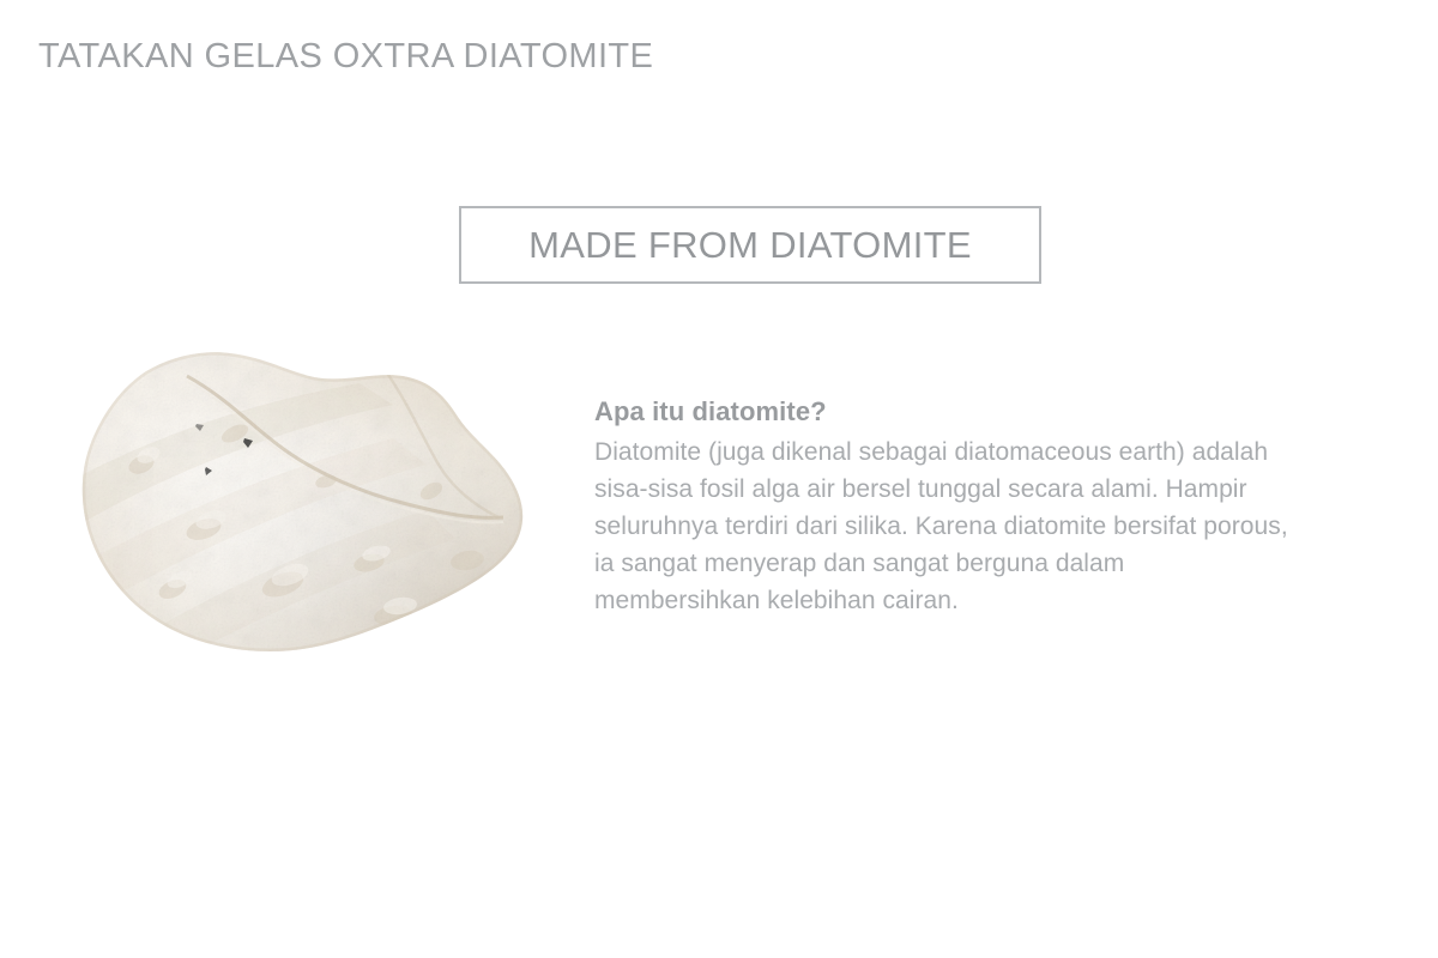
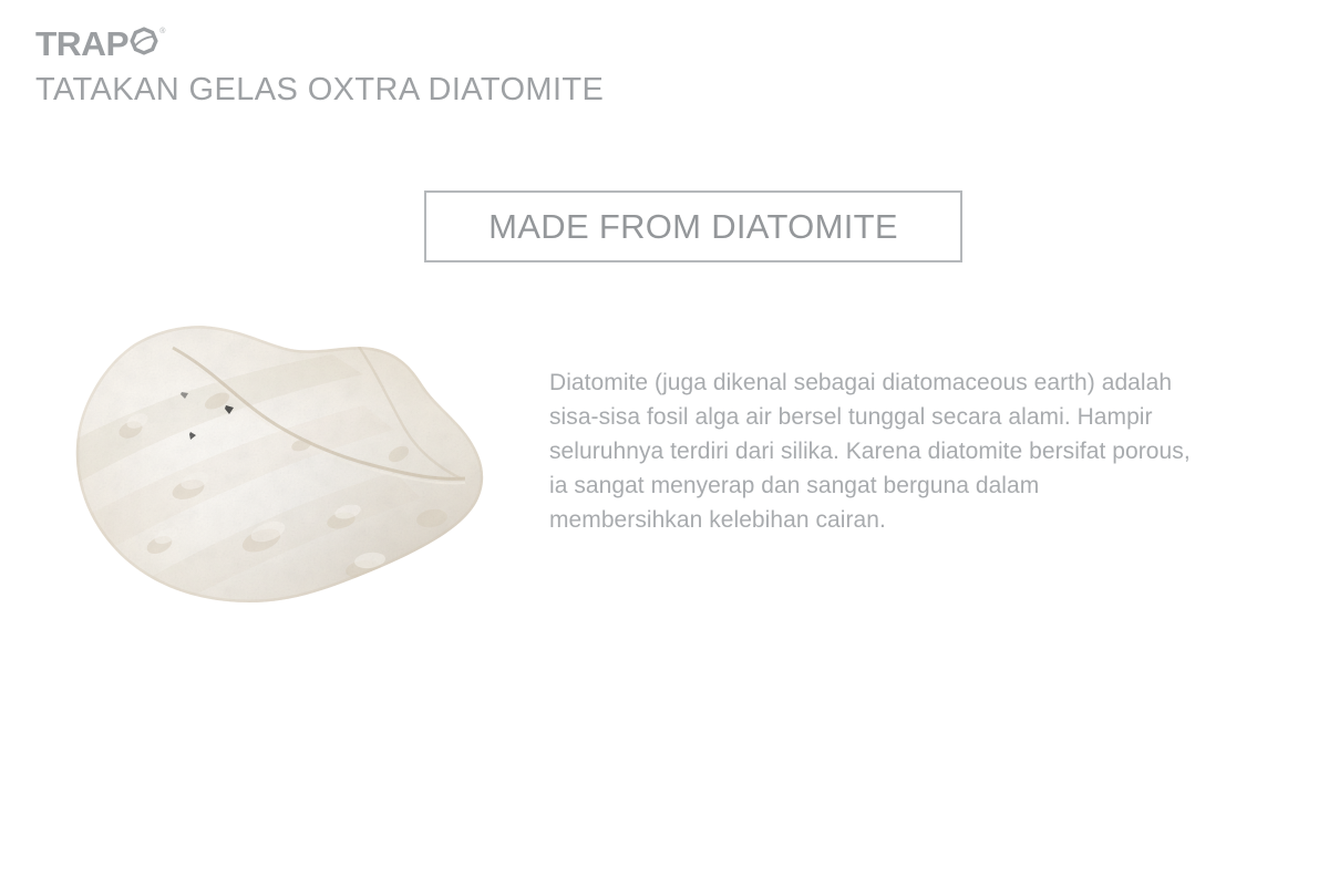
+ TRAP
  TATAKAN GELAS OXTRA DIATOMITE
  MADE FROM DIATOMITE
- Apa itu diatomite?
  Diatomite (juga dikenal sebagai diatomaceous earth) adalah
  sisa-sisa fosil alga air bersel tunggal secara alami. Hampir
  seluruhnya terdiri dari silika. Karena diatomite bersifat porous,
  ia sangat menyerap dan sangat berguna dalam
  membersihkan kelebihan cairan.
